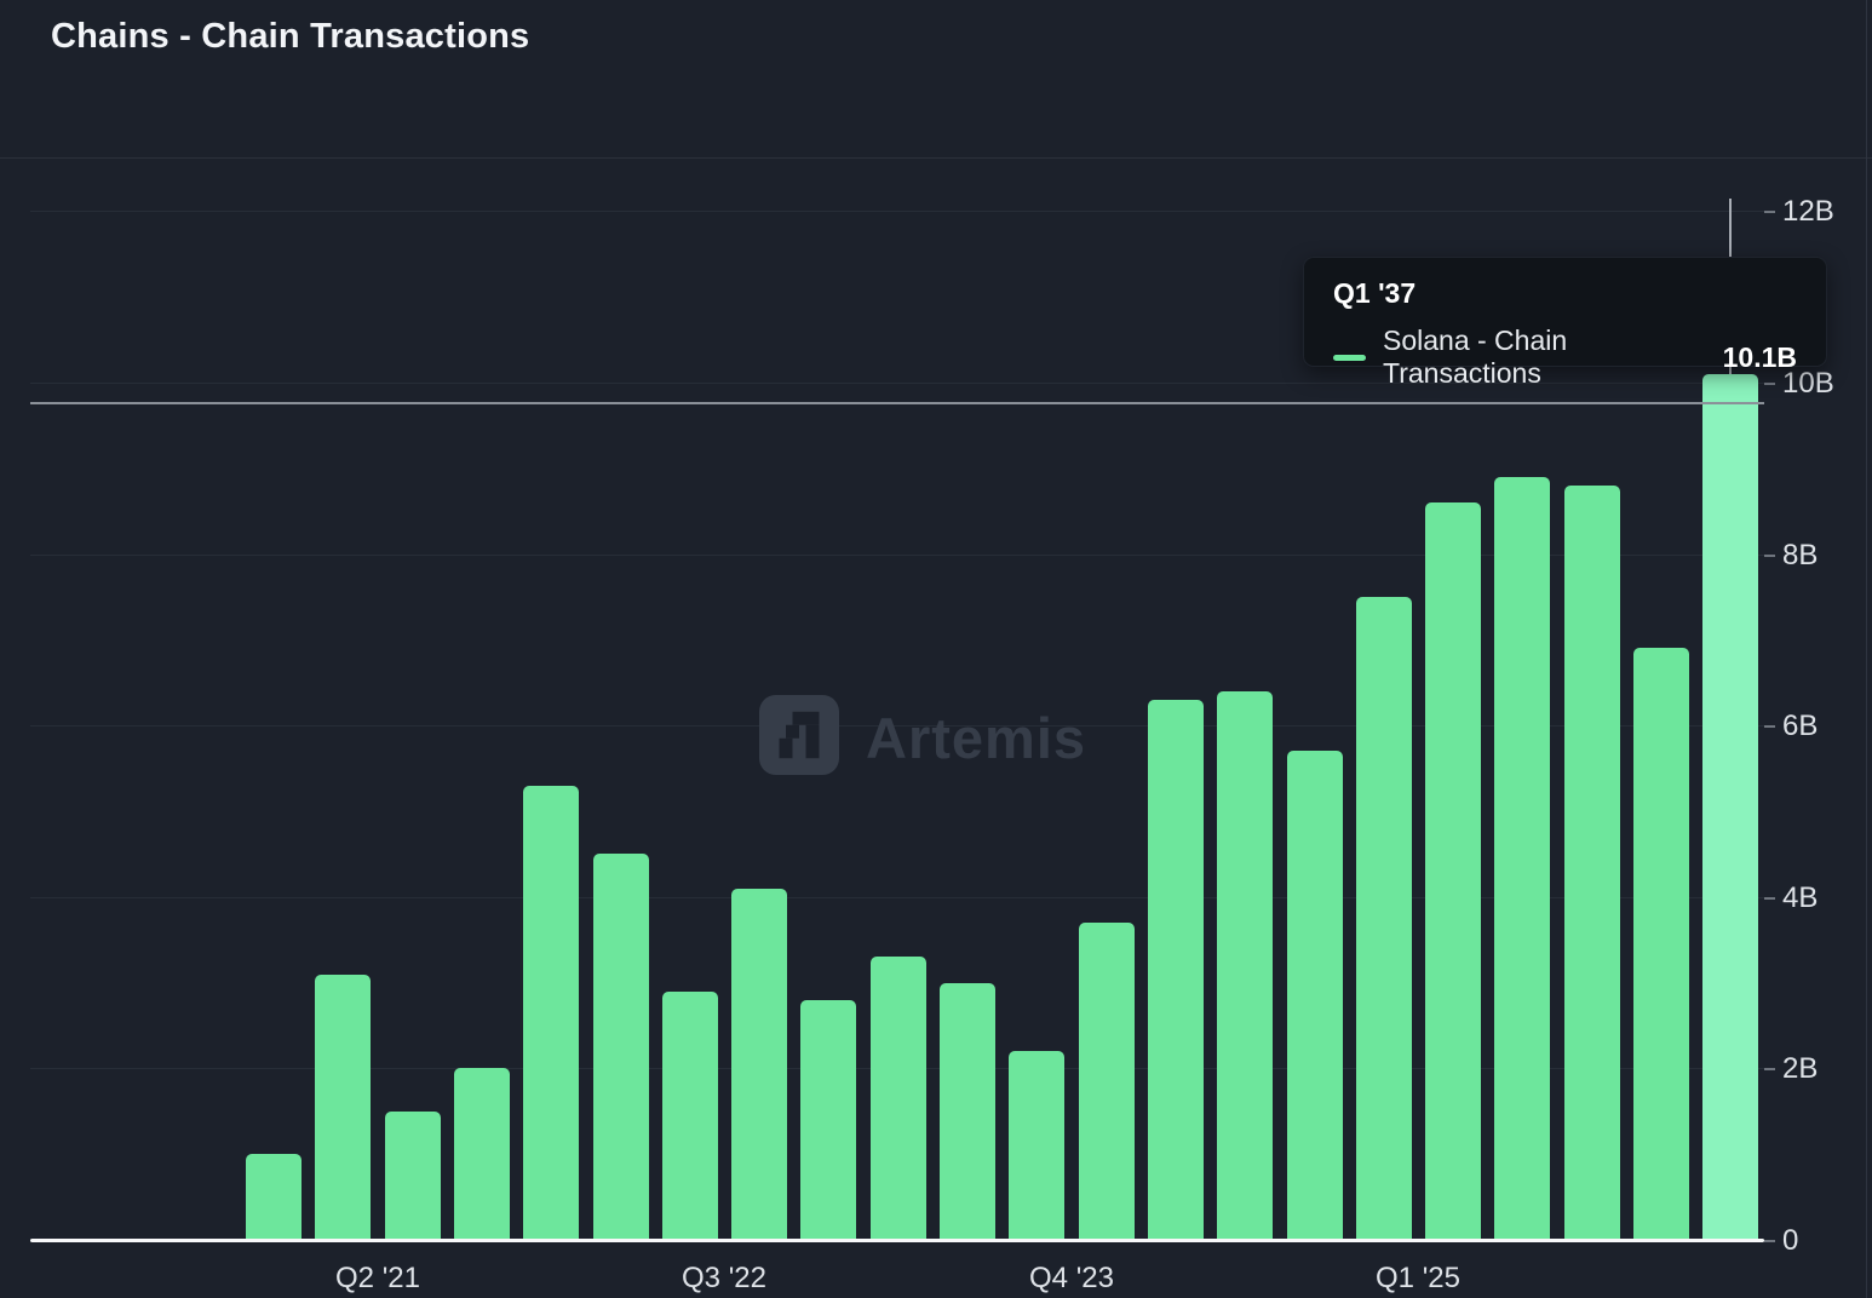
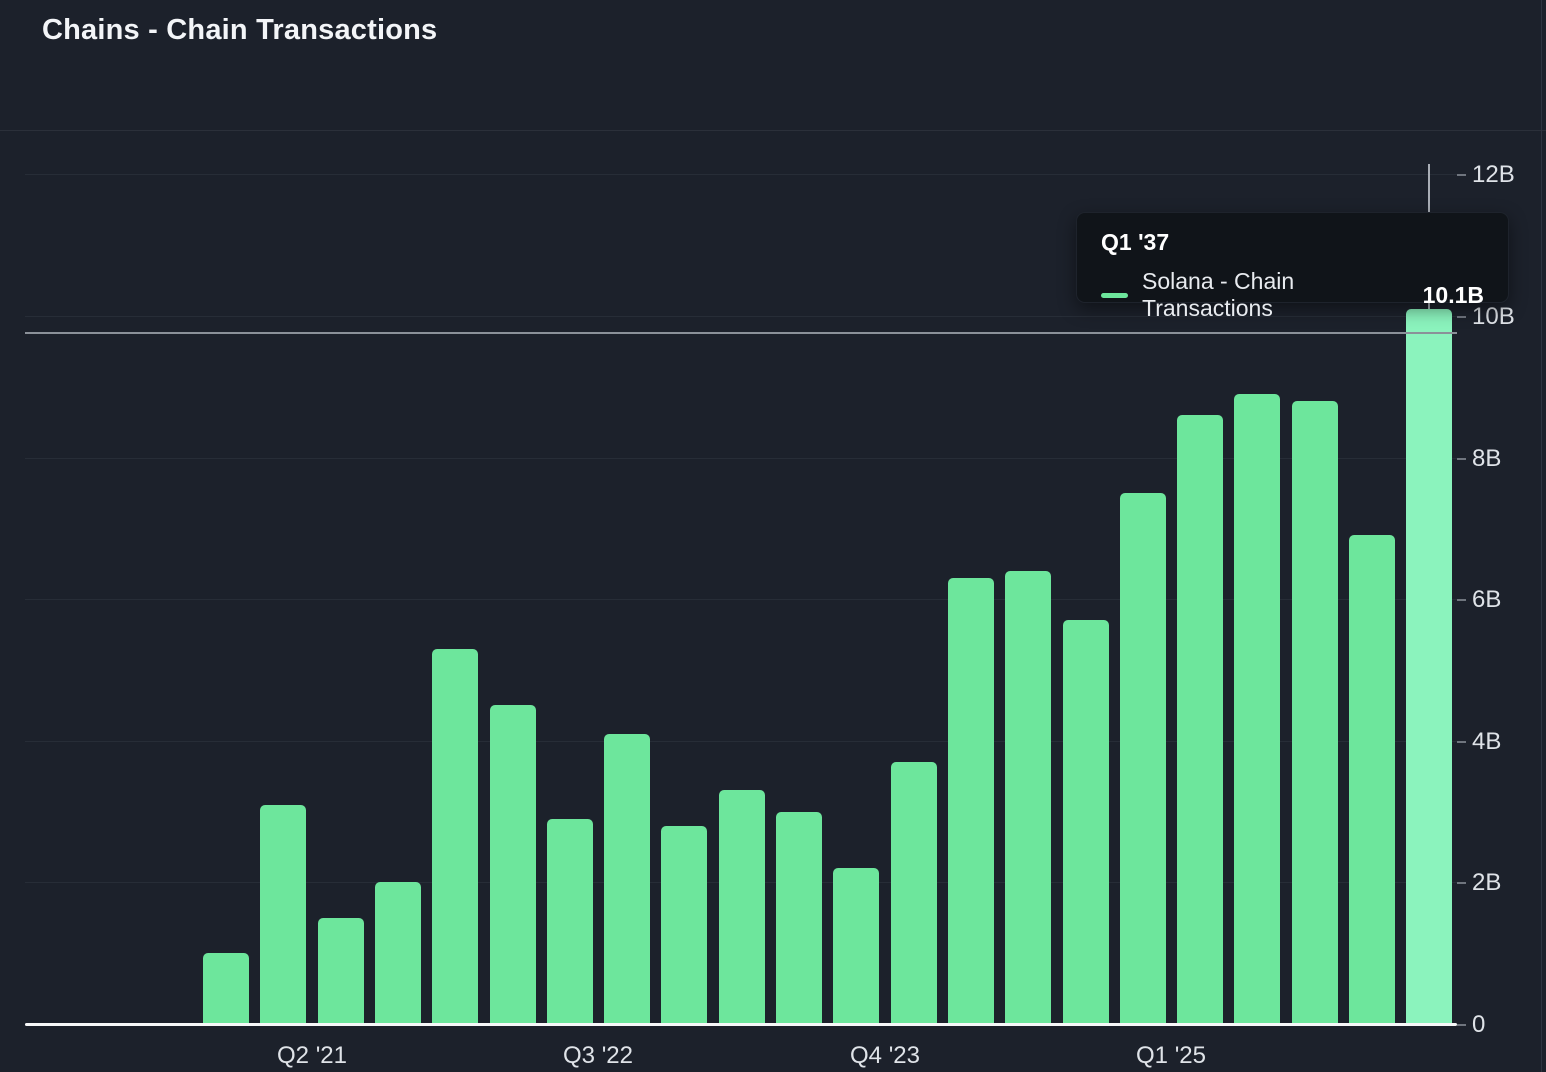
  Chains - Chain Transactions
- Artemis
  12B
  10B
  8B
  6B
  4B
  2B
  0
  Q2 '21
  Q3 '22
  Q4 '23
  Q1 '25
  Q1 '37
  Solana - Chain Transactions
  10.1B
